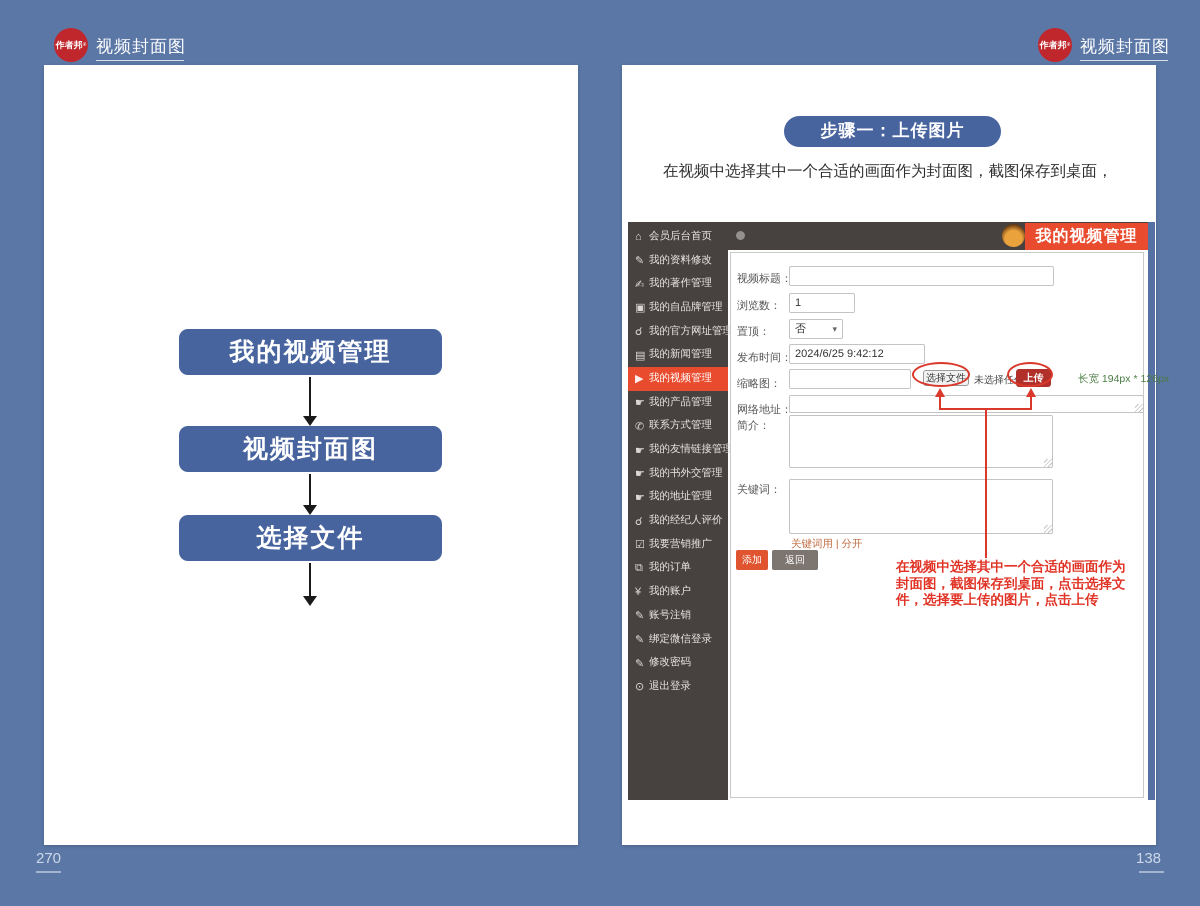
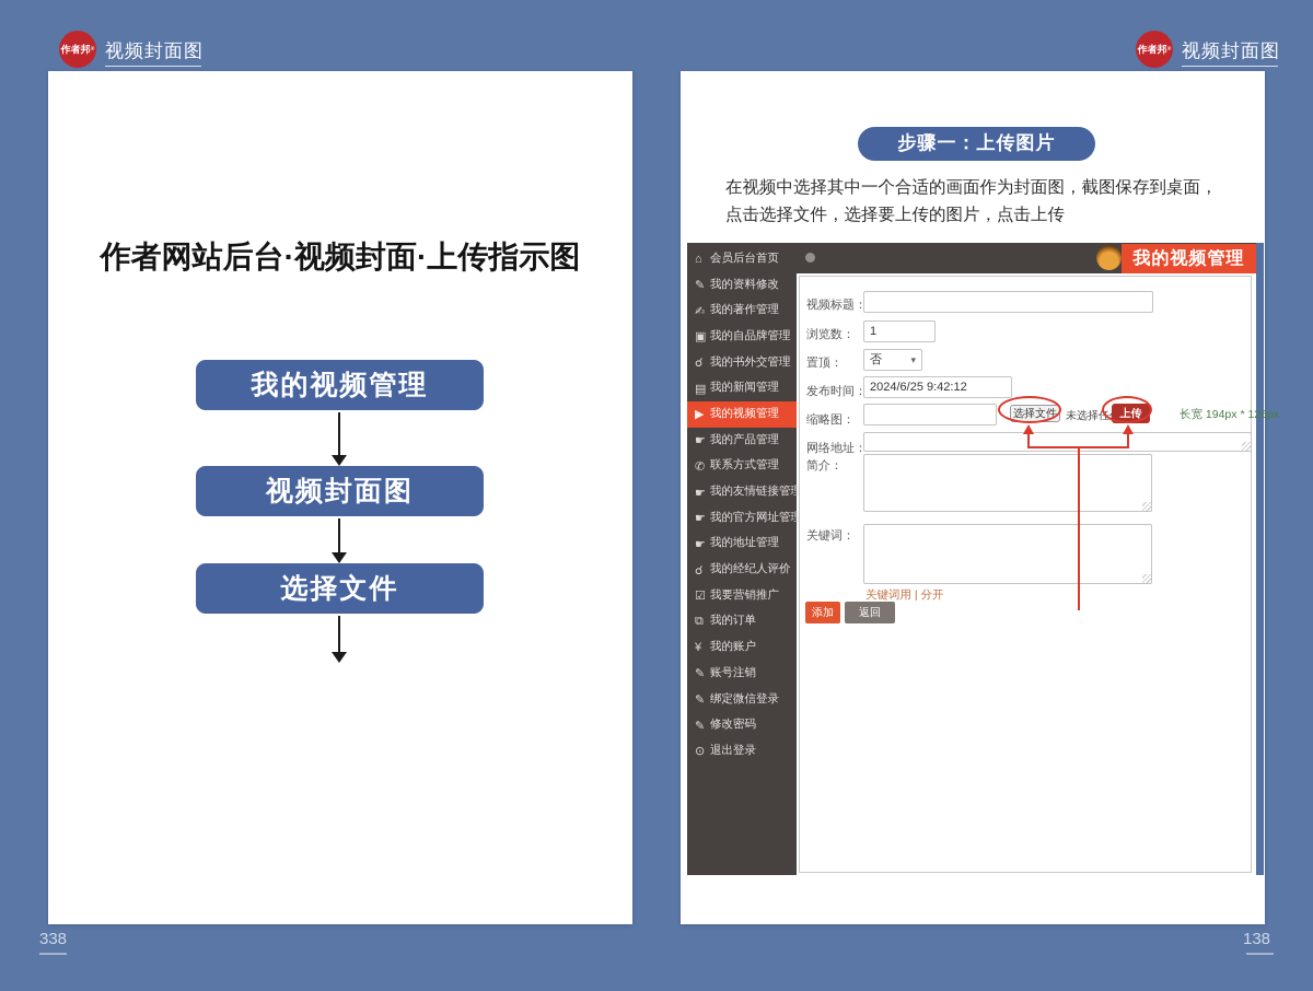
  作者邦
  视频封面图
  作者邦
  视频封面图
+ 作者网站后台·视频封面·上传指示图
  我的视频管理
  视频封面图
  选择文件
  步骤一：上传图片
  在视频中选择其中一个合适的画面作为封面图，截图保存到桌面，
+ 点击选择文件，选择要上传的图片，点击上传
  ⌂
  会员后台首页
  ✎
  我的资料修改
  ✍
  我的著作管理
  ▣
  我的自品牌管理
  ☌
- 我的官方网址管理
+ 我的书外交管理
  ▤
  我的新闻管理
  ▶
  我的视频管理
  ☛
  我的产品管理
  ✆
  联系方式管理
  ☛
  我的友情链接管理
  ☛
- 我的书外交管理
+ 我的官方网址管理
  ☛
  我的地址管理
  ☌
  我的经纪人评价
  ☑
  我要营销推广
  ⧉
  我的订单
  ¥
  我的账户
  ✎
  账号注销
  ✎
  绑定微信登录
  ✎
  修改密码
  ⊙
  退出登录
  我的视频管理
  视频标题：
  浏览数：
  1
  置顶：
  否
  ▾
  发布时间：
  2024/6/25 9:42:12
  缩略图：
  选择文件
  上传
  长宽 194px * 126px
  网络地址：
  简介：
  关键词：
  关键词用 | 分开
  添加
  返回
- 在视频中选择其中一个合适的画面作为
- 封面图，截图保存到桌面，点击选择文
- 件，选择要上传的图片，点击上传
- 270
+ 338
  138
